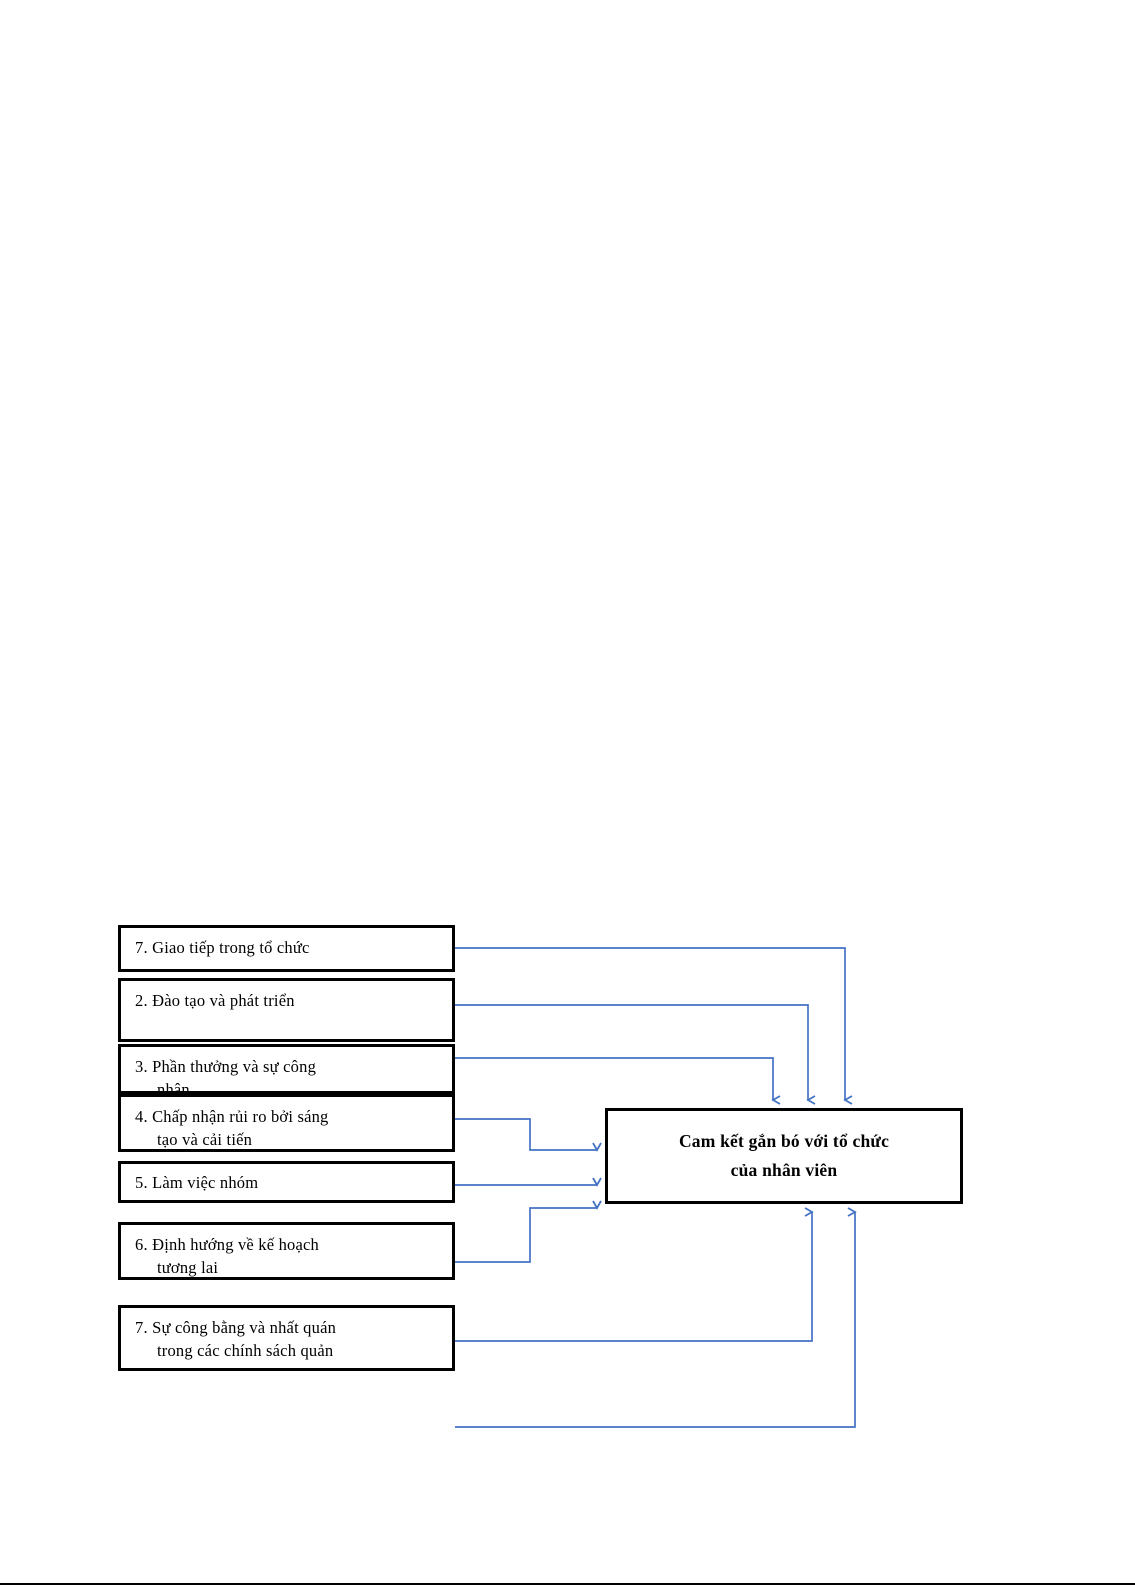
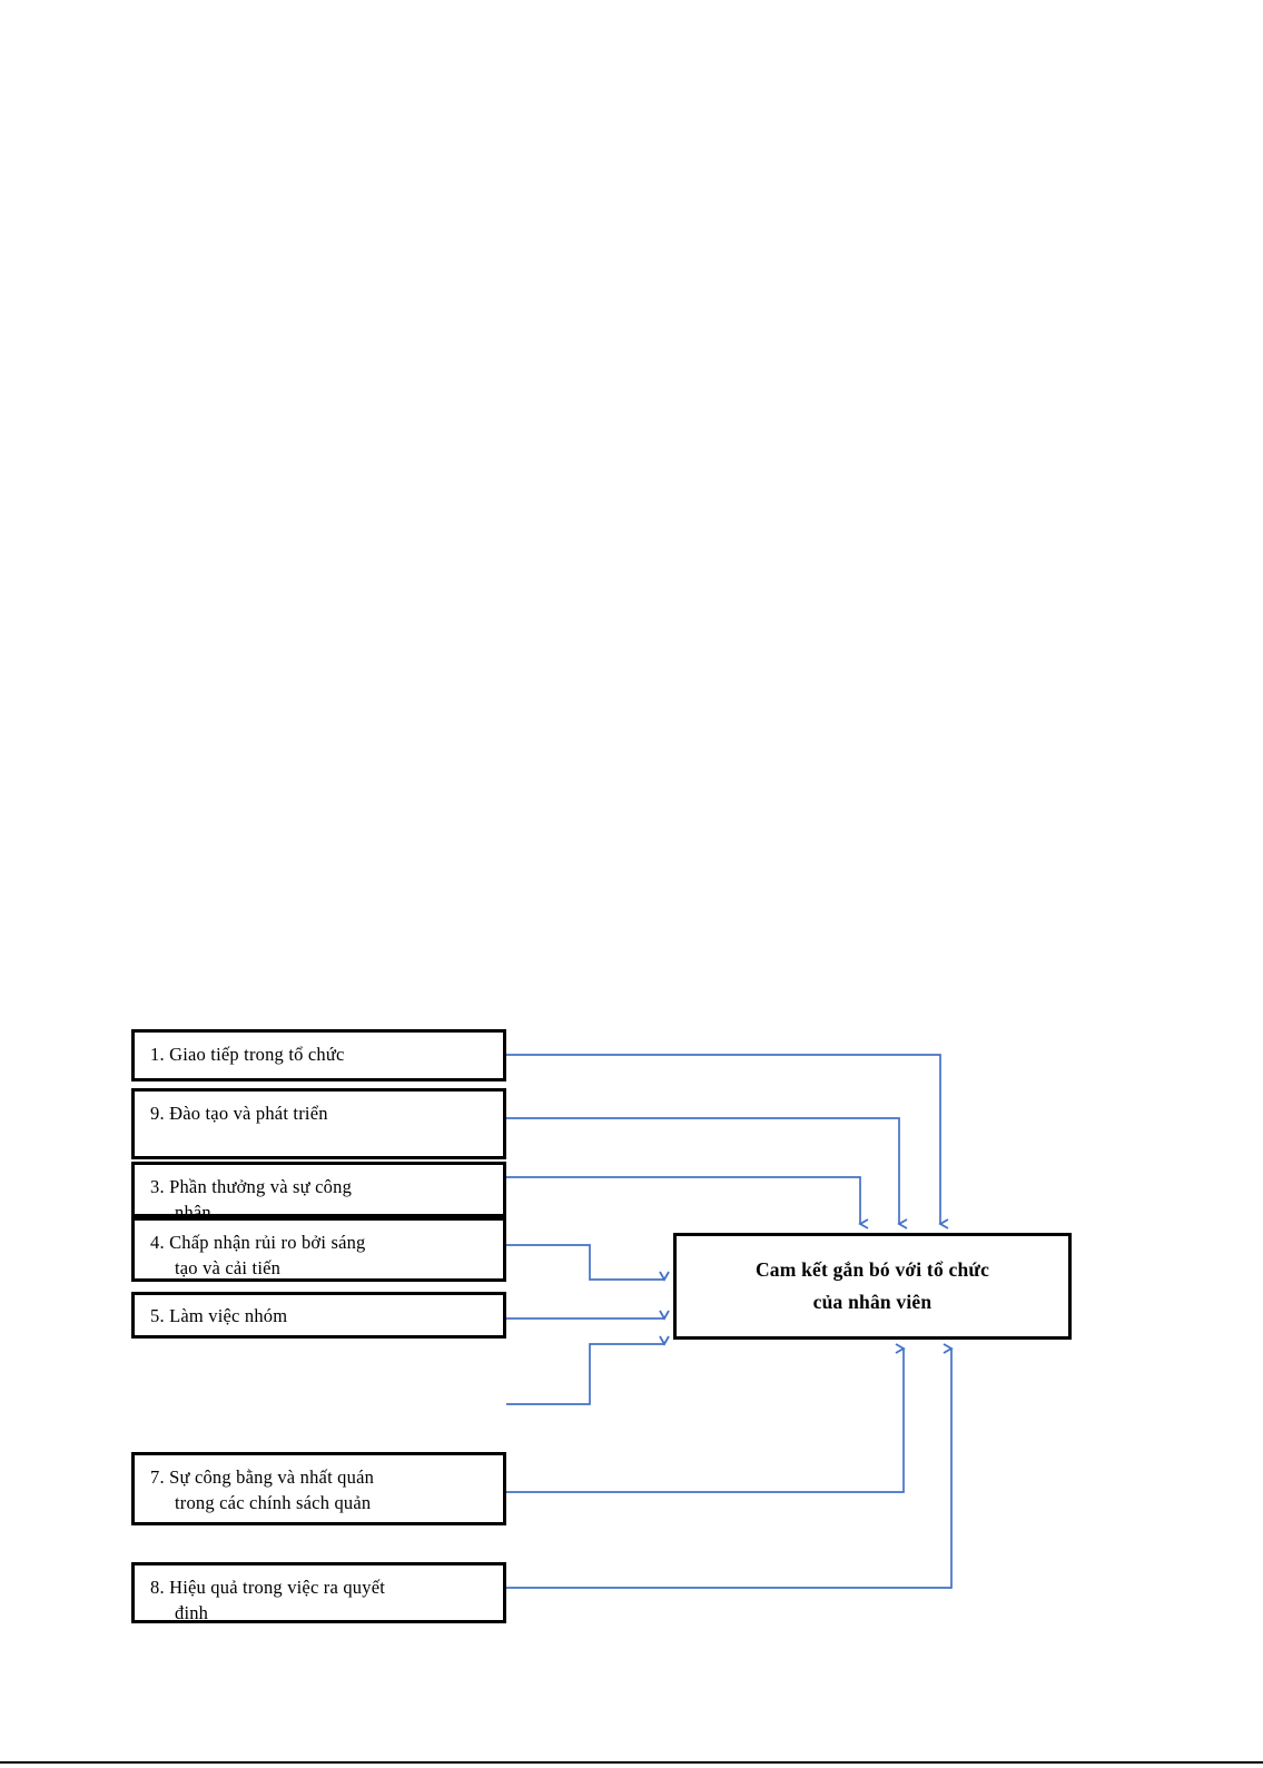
- 7. Giao tiếp trong tổ chức
+ 1. Giao tiếp trong tổ chức
- 2. Đào tạo và phát triển
+ 9. Đào tạo và phát triển
  3. Phần thưởng và sự công
  nhận
  4. Chấp nhận rủi ro bởi sáng
  tạo và cải tiến
  5. Làm việc nhóm
- 6. Định hướng về kế hoạch
- tương lai
  7. Sự công bằng và nhất quán
  trong các chính sách quản
+ 8. Hiệu quả trong việc ra quyết
+ định
  Cam kết gắn bó với tổ chức
  của nhân viên
